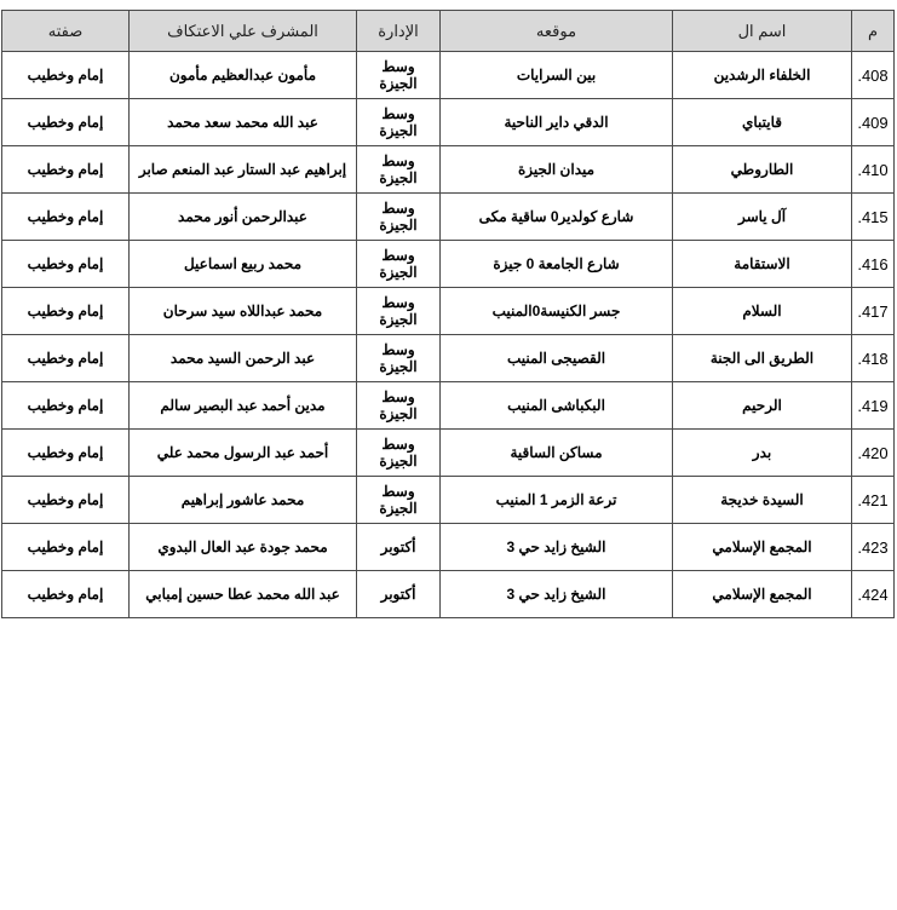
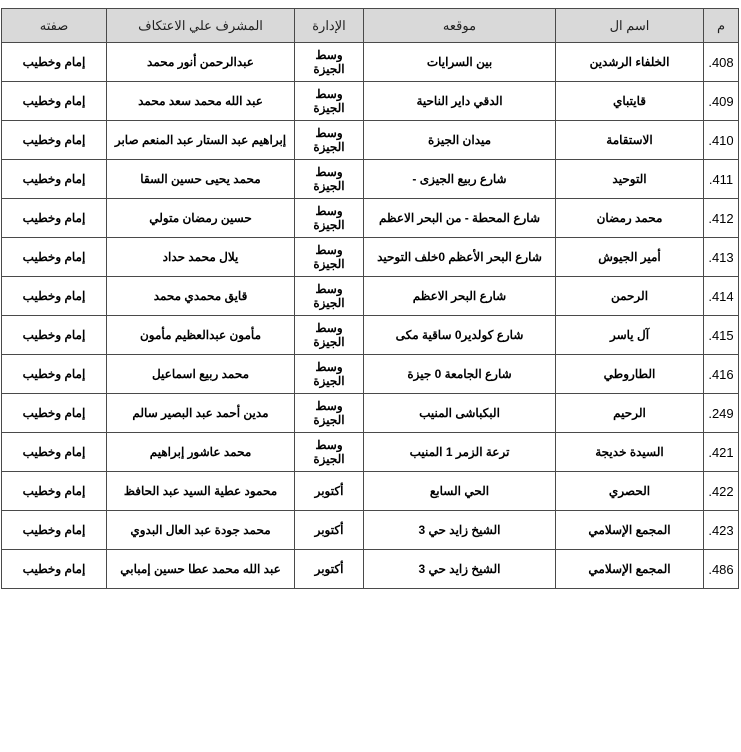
  م	اسم ال	موقعه	الإدارة	المشرف علي الاعتكاف	صفته
- 408.	الخلفاء الرشدين	بين السرايات	وسط الجيزة	مأمون عبدالعظيم مأمون	إمام وخطيب
+ 408.	الخلفاء الرشدين	بين السرايات	وسط الجيزة	عبدالرحمن أنور محمد	إمام وخطيب
  409.	قايتباي	الدقي داير الناحية	وسط الجيزة	عبد الله محمد سعد محمد	إمام وخطيب
- 410.	الطاروطي	ميدان الجيزة	وسط الجيزة	إبراهيم عبد الستار عبد المنعم صابر	إمام وخطيب
+ 410.	الاستقامة	ميدان الجيزة	وسط الجيزة	إبراهيم عبد الستار عبد المنعم صابر	إمام وخطيب
+ 411.	التوحيد	شارع ربيع الجيزى -	وسط الجيزة	محمد يحيى حسين السقا	إمام وخطيب
+ 412.	محمد رمضان	شارع المحطة - من البحر الاعظم	وسط الجيزة	حسين رمضان متولي	إمام وخطيب
+ 413.	أمير الجيوش	شارع البحر الأعظم 0خلف التوحيد	وسط الجيزة	يلال محمد حداد	إمام وخطيب
+ 414.	الرحمن	شارع البحر الاعظم	وسط الجيزة	قايق محمدي محمد	إمام وخطيب
- 415.	آل ياسر	شارع كولدير0 ساقية مكى	وسط الجيزة	عبدالرحمن أنور محمد	إمام وخطيب
+ 415.	آل ياسر	شارع كولدير0 ساقية مكى	وسط الجيزة	مأمون عبدالعظيم مأمون	إمام وخطيب
- 416.	الاستقامة	شارع الجامعة 0 جيزة	وسط الجيزة	محمد ربيع اسماعيل	إمام وخطيب
+ 416.	الطاروطي	شارع الجامعة 0 جيزة	وسط الجيزة	محمد ربيع اسماعيل	إمام وخطيب
- 417.	السلام	جسر الكنيسة0المنيب	وسط الجيزة	محمد عبداللاه سيد سرحان	إمام وخطيب
- 418.	الطريق الى الجنة	القصيجى المنيب	وسط الجيزة	عبد الرحمن السيد محمد	إمام وخطيب
- 419.	الرحيم	البكباشى المنيب	وسط الجيزة	مدين أحمد عبد البصير سالم	إمام وخطيب
+ 249.	الرحيم	البكباشى المنيب	وسط الجيزة	مدين أحمد عبد البصير سالم	إمام وخطيب
- 420.	بدر	مساكن الساقية	وسط الجيزة	أحمد عبد الرسول محمد علي	إمام وخطيب
  421.	السيدة خديجة	ترعة الزمر 1 المنيب	وسط الجيزة	محمد عاشور إبراهيم	إمام وخطيب
+ 422.	الحصري	الحي السابع	أكتوبر	محمود عطية السيد عبد الحافظ	إمام وخطيب
  423.	المجمع الإسلامي	الشيخ زايد حي 3	أكتوبر	محمد جودة عبد العال البدوي	إمام وخطيب
- 424.	المجمع الإسلامي	الشيخ زايد حي 3	أكتوبر	عبد الله محمد عطا حسين إمبابي	إمام وخطيب
+ 486.	المجمع الإسلامي	الشيخ زايد حي 3	أكتوبر	عبد الله محمد عطا حسين إمبابي	إمام وخطيب
